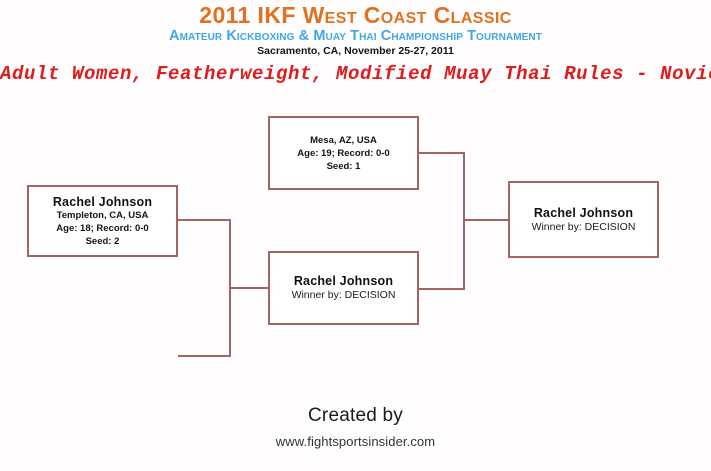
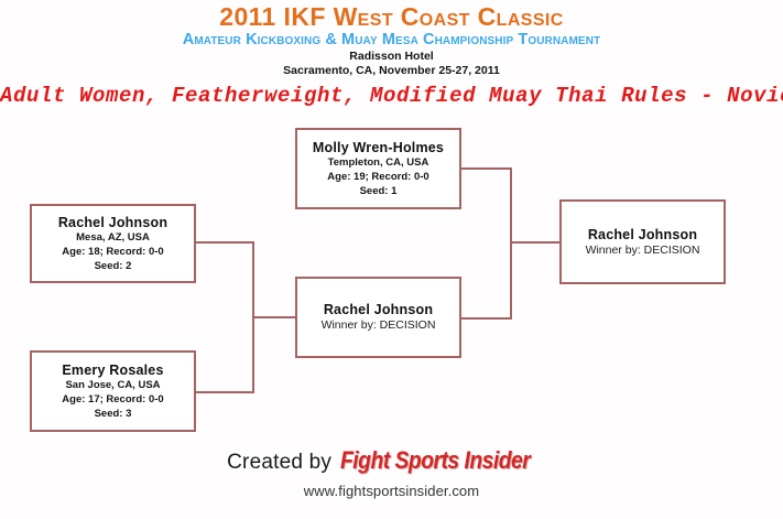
  2011 IKF West Coast Classic
- Amateur Kickboxing & Muay Thai Championship Tournament
+ Amateur Kickboxing & Muay Mesa Championship Tournament
+ Radisson Hotel
  Sacramento, CA, November 25-27, 2011
  Adult Women, Featherweight, Modified Muay Thai Rules - Novi
+ Molly Wren-Holmes
- Mesa, AZ, USA
+ Templeton, CA, USA
  Age: 19; Record: 0-0
  Seed: 1
  Rachel Johnson
- Templeton, CA, USA
+ Mesa, AZ, USA
  Age: 18; Record: 0-0
  Seed: 2
+ Emery Rosales
+ San Jose, CA, USA
+ Age: 17; Record: 0-0
+ Seed: 3
  Rachel Johnson
  Winner by: DECISION
  Rachel Johnson
  Winner by: DECISION
  Created by
+ Fight Sports Insider
  www.fightsportsinsider.com
